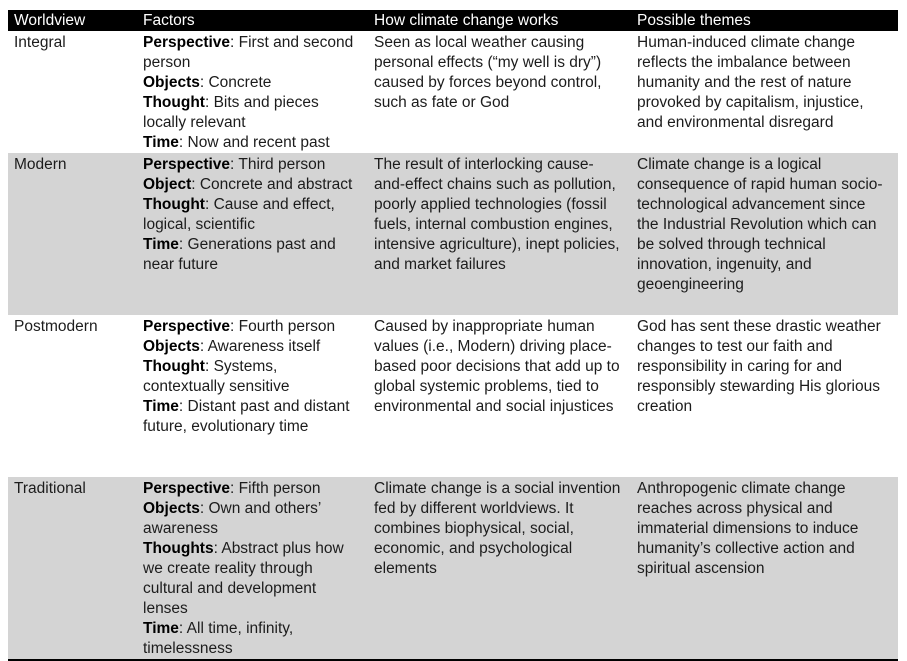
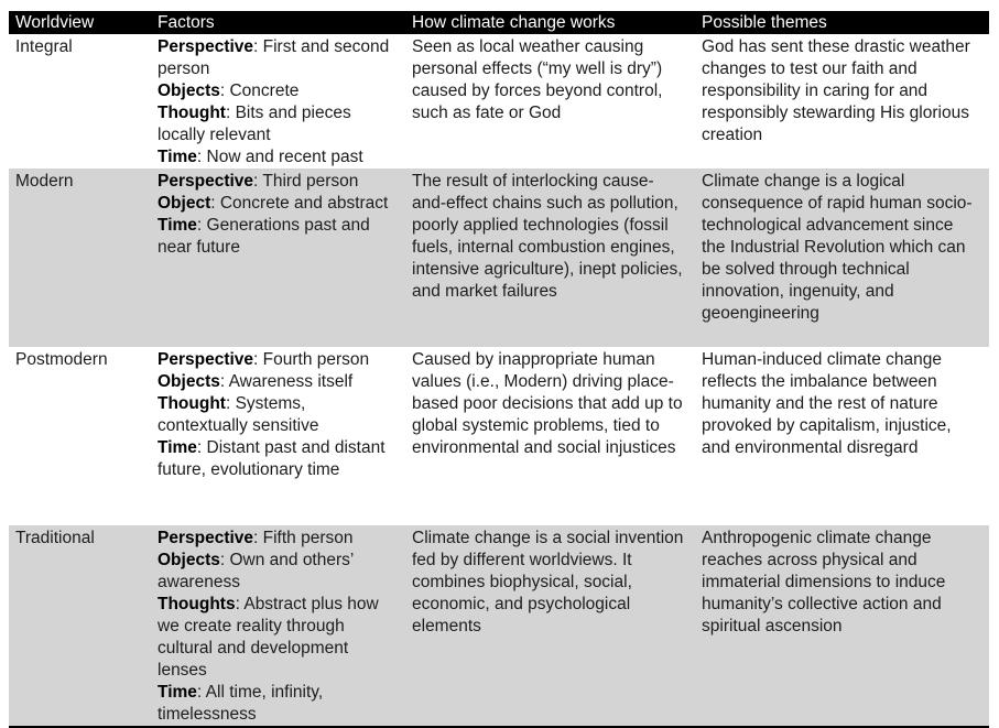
  Worldview
  Factors
  How climate change works
  Possible themes
  Integral
  Perspective: First and second person
  Objects: Concrete
  Thought: Bits and pieces locally relevant
  Time: Now and recent past
  Seen as local weather causing personal effects (“my well is dry”) caused by forces beyond control, such as fate or God
- Human-induced climate change reflects the imbalance between humanity and the rest of nature provoked by capitalism, injustice, and environmental disregard
+ God has sent these drastic weather changes to test our faith and responsibility in caring for and responsibly stewarding His glorious creation
  Modern
  Perspective: Third person
  Object: Concrete and abstract
- Thought: Cause and effect, logical, scientific
  Time: Generations past and near future
  The result of interlocking cause-and-effect chains such as pollution, poorly applied technologies (fossil fuels, internal combustion engines, intensive agriculture), inept policies, and market failures
  Climate change is a logical consequence of rapid human socio-technological advancement since the Industrial Revolution which can be solved through technical innovation, ingenuity, and geoengineering
  Postmodern
  Perspective: Fourth person
  Objects: Awareness itself
  Thought: Systems, contextually sensitive
  Time: Distant past and distant future, evolutionary time
  Caused by inappropriate human values (i.e., Modern) driving place-based poor decisions that add up to global systemic problems, tied to environmental and social injustices
- God has sent these drastic weather changes to test our faith and responsibility in caring for and responsibly stewarding His glorious creation
+ Human-induced climate change reflects the imbalance between humanity and the rest of nature provoked by capitalism, injustice, and environmental disregard
  Traditional
  Perspective: Fifth person
  Objects: Own and others’ awareness
  Thoughts: Abstract plus how we create reality through cultural and development lenses
  Time: All time, infinity, timelessness
  Climate change is a social invention fed by different worldviews. It combines biophysical, social, economic, and psychological elements
  Anthropogenic climate change reaches across physical and immaterial dimensions to induce humanity’s collective action and spiritual ascension
